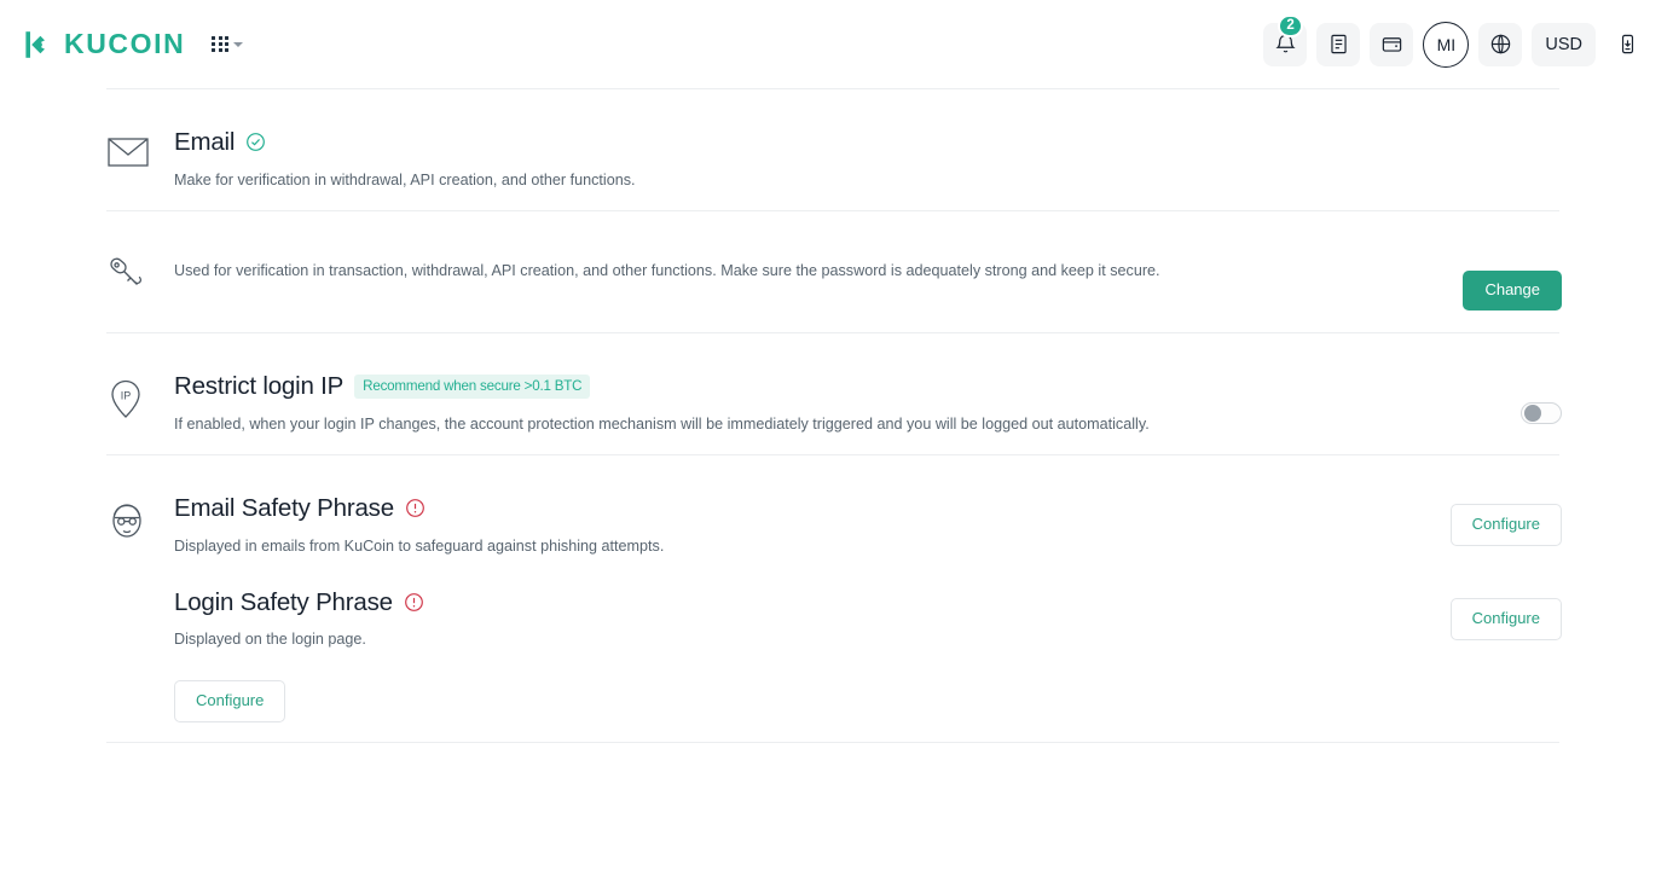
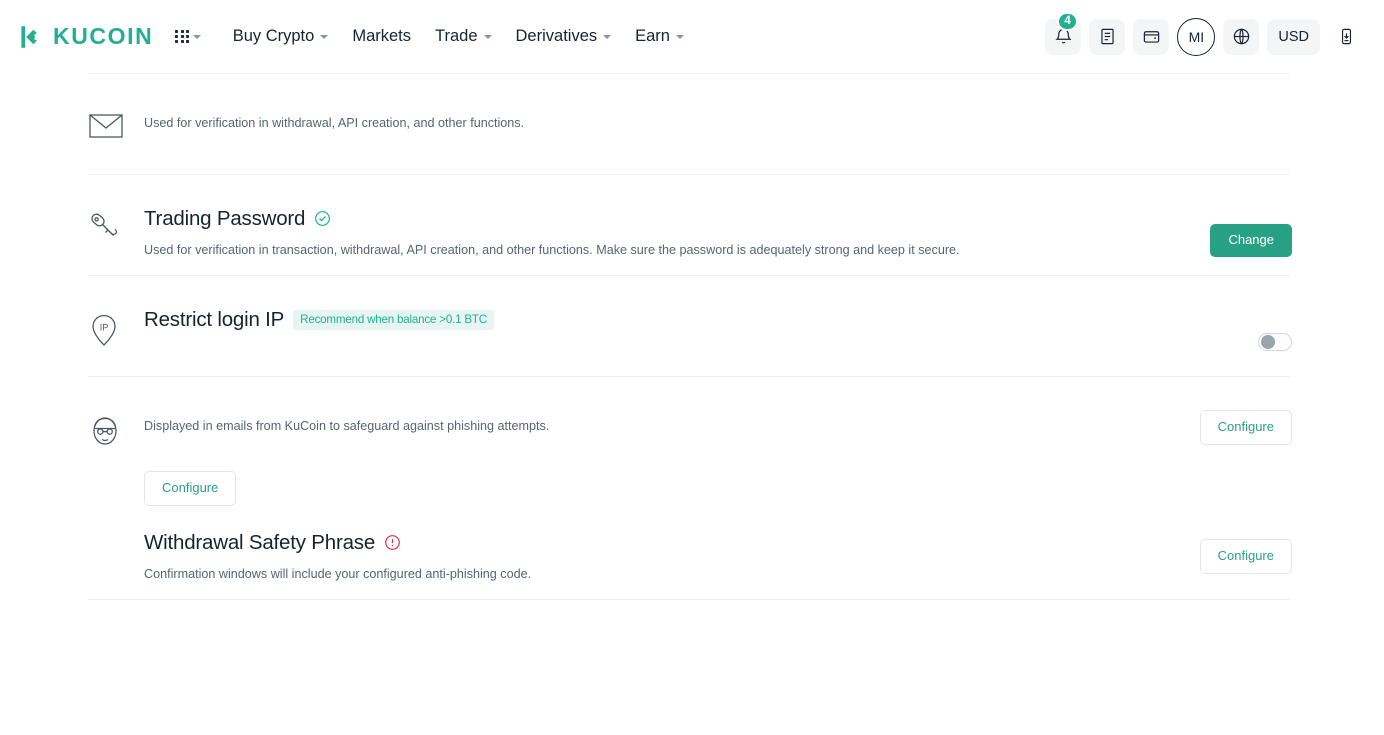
  KUCOIN
+ Buy Crypto
+ Markets
+ Trade
+ Derivatives
+ Earn
- 2
+ 4
  MI
  USD
- Email
- Make for verification in withdrawal, API creation, and other functions.
+ Used for verification in withdrawal, API creation, and other functions.
+ Trading Password
  Used for verification in transaction, withdrawal, API creation, and other functions. Make sure the password is adequately strong and keep it secure.
  Change
  IP
  Restrict login IP
- Recommend when secure >0.1 BTC
+ Recommend when balance >0.1 BTC
- If enabled, when your login IP changes, the account protection mechanism will be immediately triggered and you will be logged out automatically.
- Email Safety Phrase
  Displayed in emails from KuCoin to safeguard against phishing attempts.
  Configure
- Login Safety Phrase
- Displayed on the login page.
  Configure
+ Withdrawal Safety Phrase
+ Confirmation windows will include your configured anti-phishing code.
  Configure
